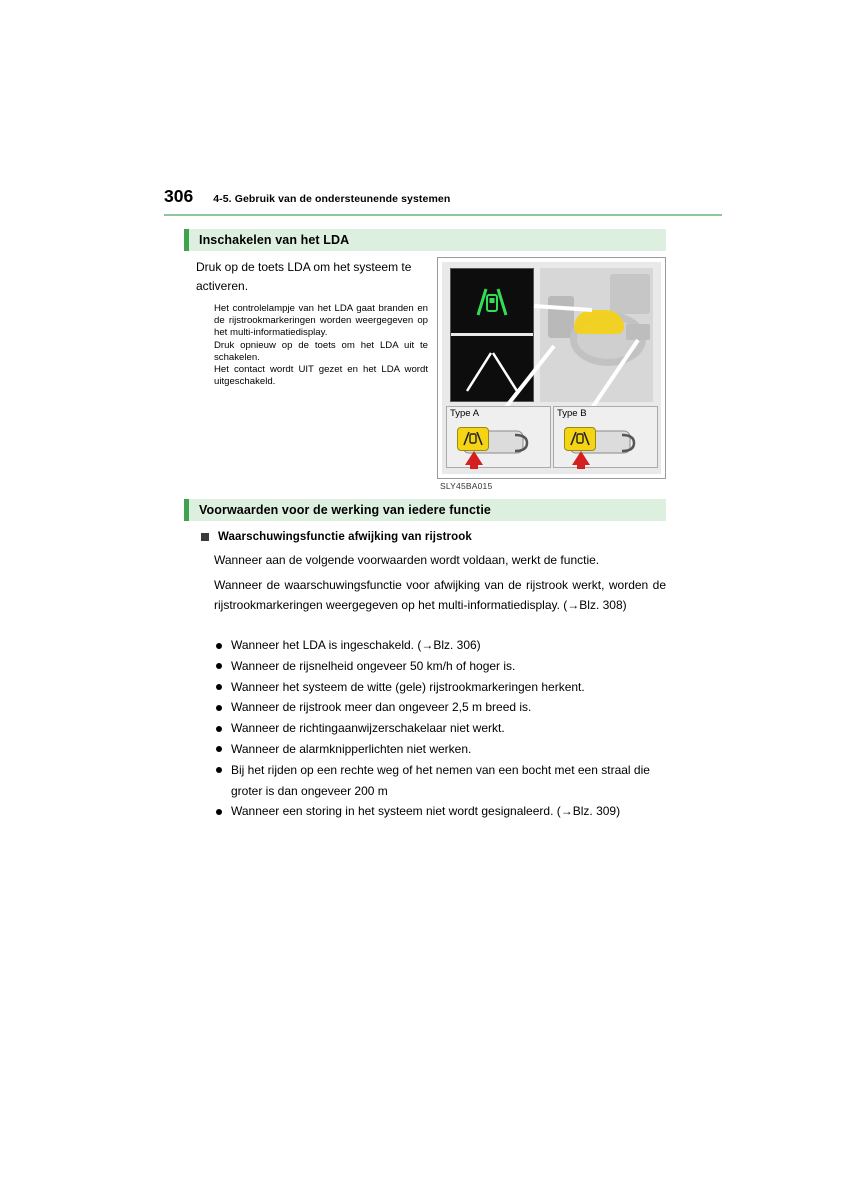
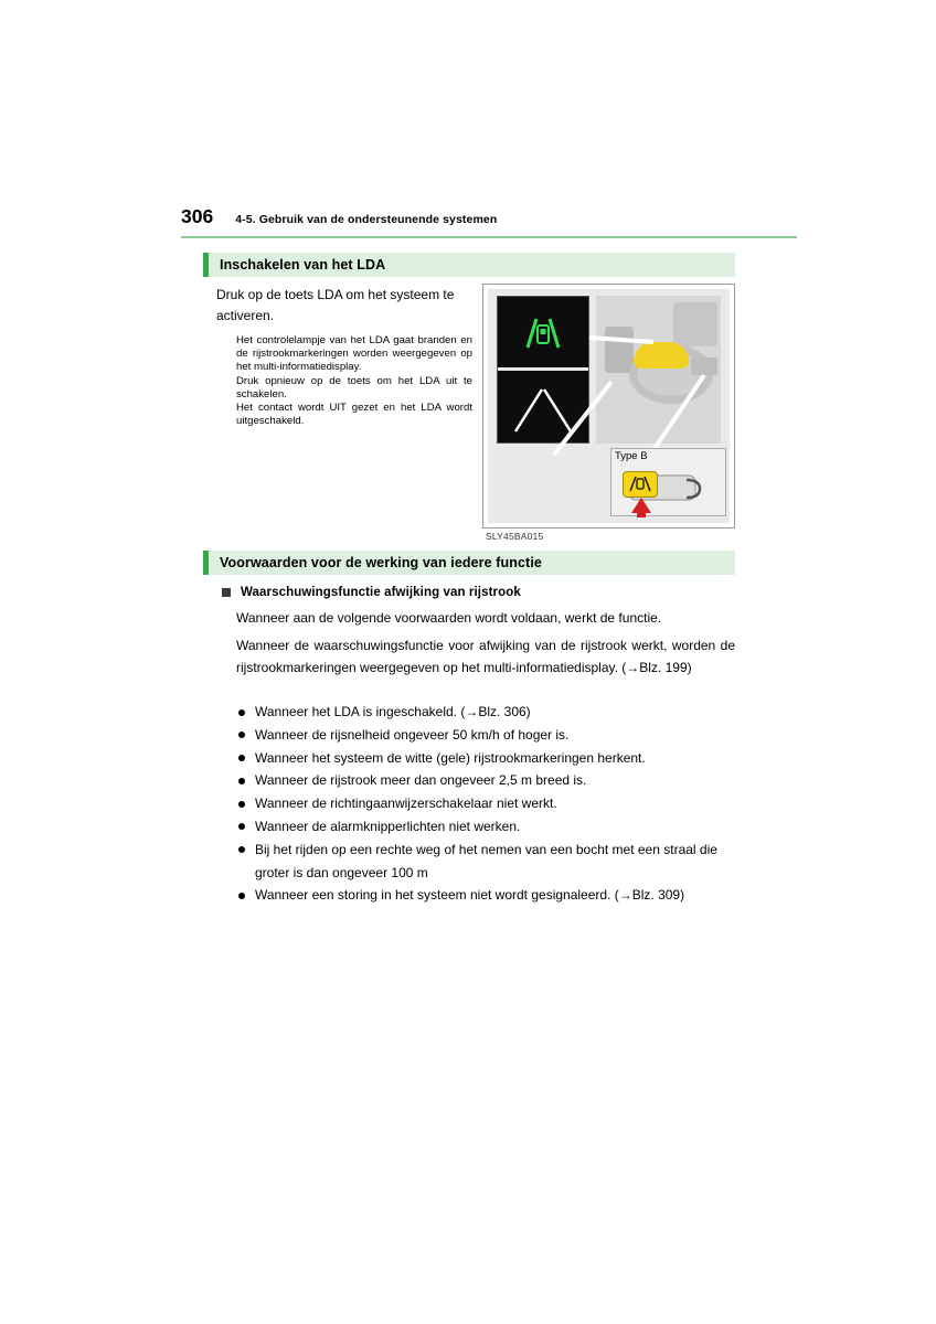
  306
  4-5. Gebruik van de ondersteunende systemen
  Inschakelen van het LDA
  Druk op de toets LDA om het systeem te activeren.
  Het controlelampje van het LDA gaat branden en de rijstrookmarkeringen worden weergegeven op het multi-informatiedisplay.
  Druk opnieuw op de toets om het LDA uit te schakelen.
  Het contact wordt UIT gezet en het LDA wordt uitgeschakeld.
- Type A
  Type B
  SLY45BA015
  Voorwaarden voor de werking van iedere functie
  Waarschuwingsfunctie afwijking van rijstrook
  Wanneer aan de volgende voorwaarden wordt voldaan, werkt de functie.
- Wanneer de waarschuwingsfunctie voor afwijking van de rijstrook werkt, worden de rijstrookmarkeringen weergegeven op het multi-informatiedisplay. (→Blz. 308)
+ Wanneer de waarschuwingsfunctie voor afwijking van de rijstrook werkt, worden de rijstrookmarkeringen weergegeven op het multi-informatiedisplay. (→Blz. 199)
  Wanneer het LDA is ingeschakeld. (→Blz. 306)
  Wanneer de rijsnelheid ongeveer 50 km/h of hoger is.
  Wanneer het systeem de witte (gele) rijstrookmarkeringen herkent.
  Wanneer de rijstrook meer dan ongeveer 2,5 m breed is.
  Wanneer de richtingaanwijzerschakelaar niet werkt.
  Wanneer de alarmknipperlichten niet werken.
- Bij het rijden op een rechte weg of het nemen van een bocht met een straal die groter is dan ongeveer 200 m
+ Bij het rijden op een rechte weg of het nemen van een bocht met een straal die groter is dan ongeveer 100 m
  Wanneer een storing in het systeem niet wordt gesignaleerd. (→Blz. 309)
